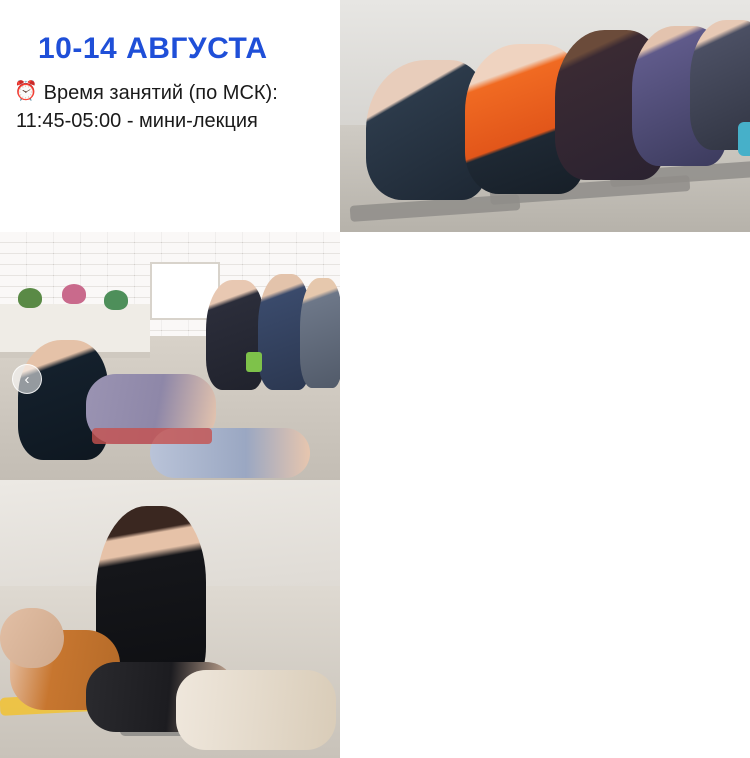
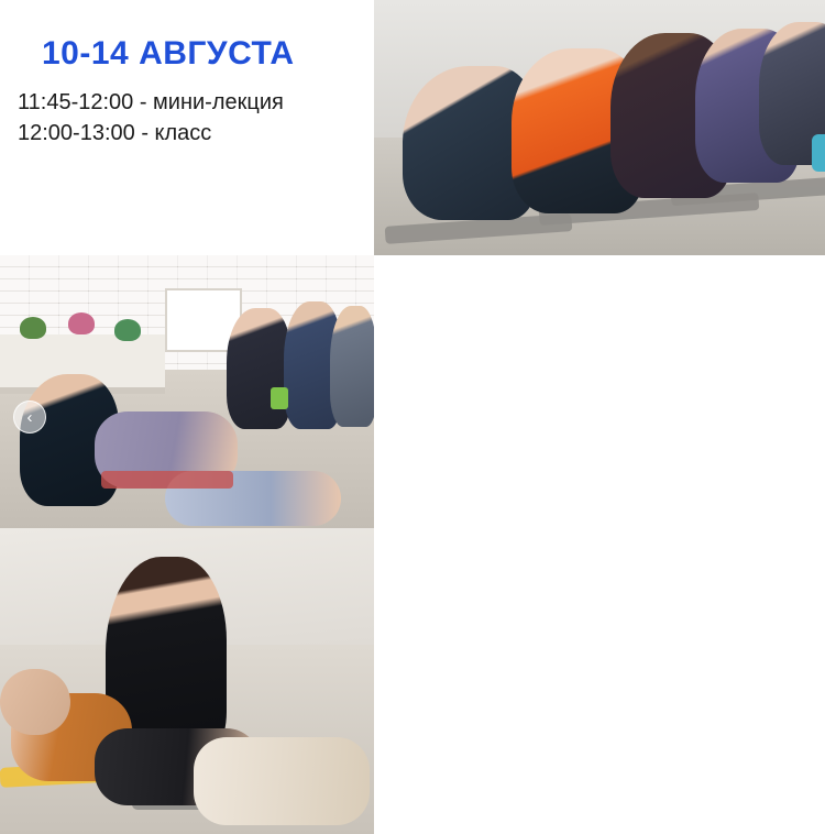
  10-14 АВГУСТА
- ⏰
- Время занятий (по МСК):
- 11:45-05:00 - мини-лекция
+ 11:45-12:00 - мини-лекция
+ 12:00-13:00 - класс
  ‹
